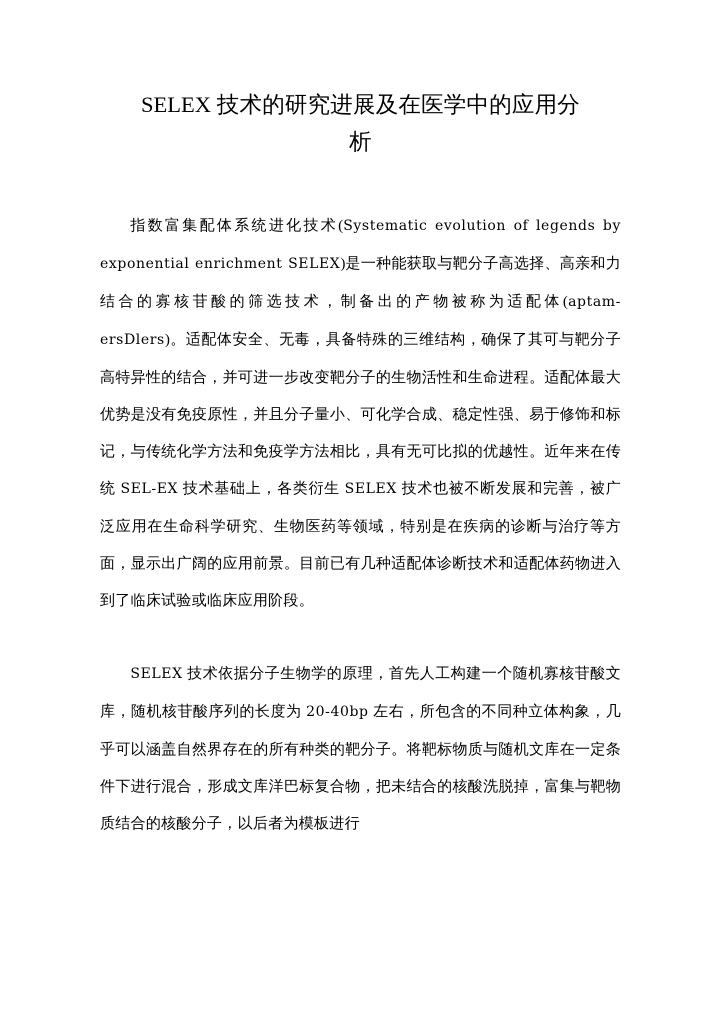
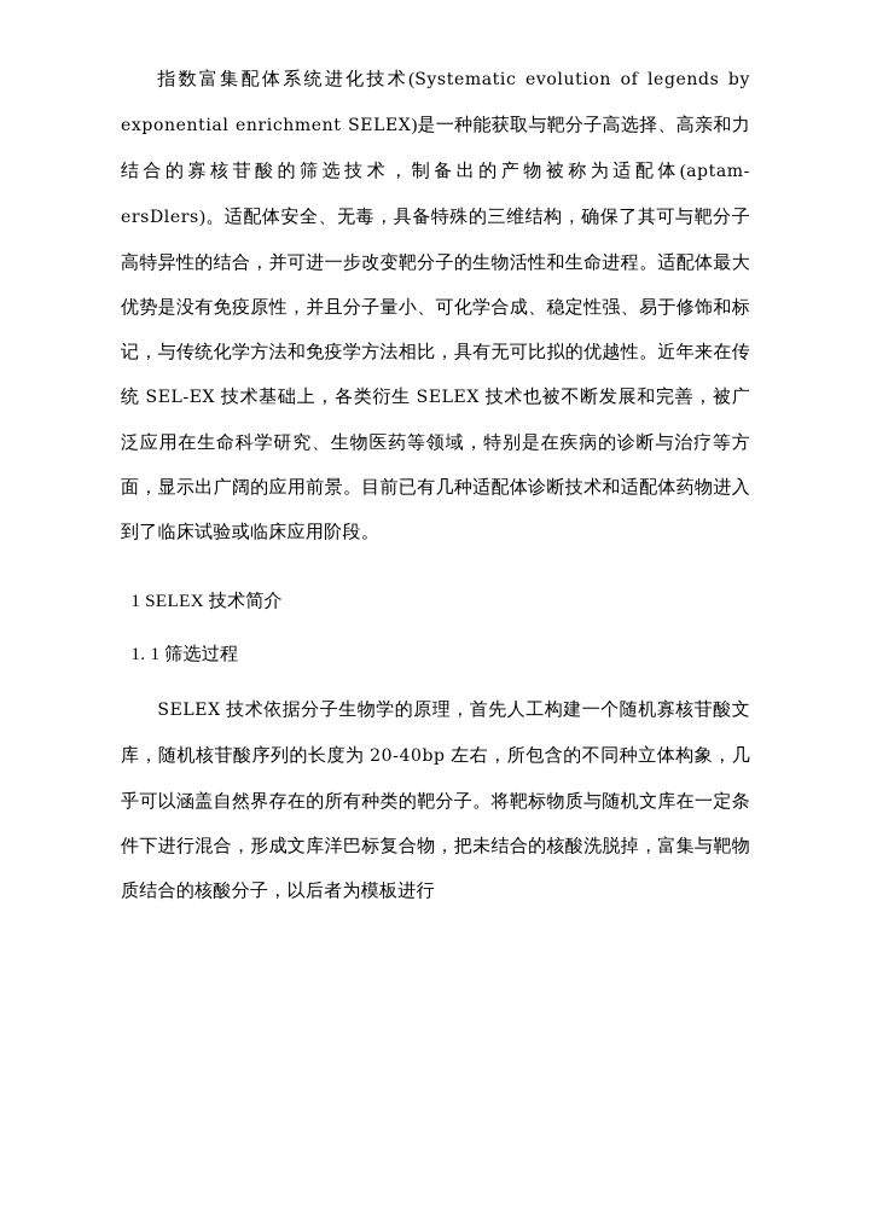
- SELEX 技术的研究进展及在医学中的应用分
- 析
  指数富集配体系统进化技术(Systematic evolution of legends by exponential enrichment SELEX)是一种能获取与靶分子高选择、高亲和力结合的寡核苷酸的筛选技术，制备出的产物被称为适配体(aptam-ersDlers)。适配体安全、无毒，具备特殊的三维结构，确保了其可与靶分子高特异性的结合，并可进一步改变靶分子的生物活性和生命进程。适配体最大优势是没有免疫原性，并且分子量小、可化学合成、稳定性强、易于修饰和标记，与传统化学方法和免疫学方法相比，具有无可比拟的优越性。近年来在传统 SEL-EX 技术基础上，各类衍生 SELEX 技术也被不断发展和完善，被广泛应用在生命科学研究、生物医药等领域，特别是在疾病的诊断与治疗等方面，显示出广阔的应用前景。目前已有几种适配体诊断技术和适配体药物进入到了临床试验或临床应用阶段。
+ 1 SELEX 技术简介
+ 1. 1 筛选过程
  SELEX 技术依据分子生物学的原理，首先人工构建一个随机寡核苷酸文库，随机核苷酸序列的长度为 20-40bp 左右，所包含的不同种立体构象，几乎可以涵盖自然界存在的所有种类的靶分子。将靶标物质与随机文库在一定条件下进行混合，形成文库洋巴标复合物，把未结合的核酸洗脱掉，富集与靶物质结合的核酸分子，以后者为模板进行
